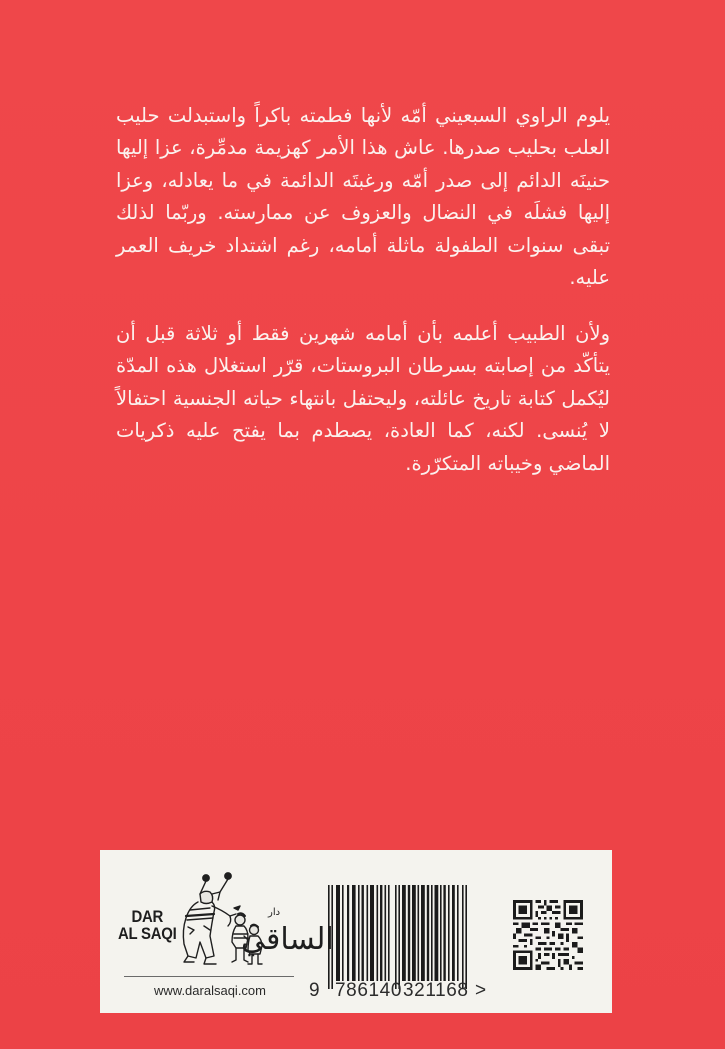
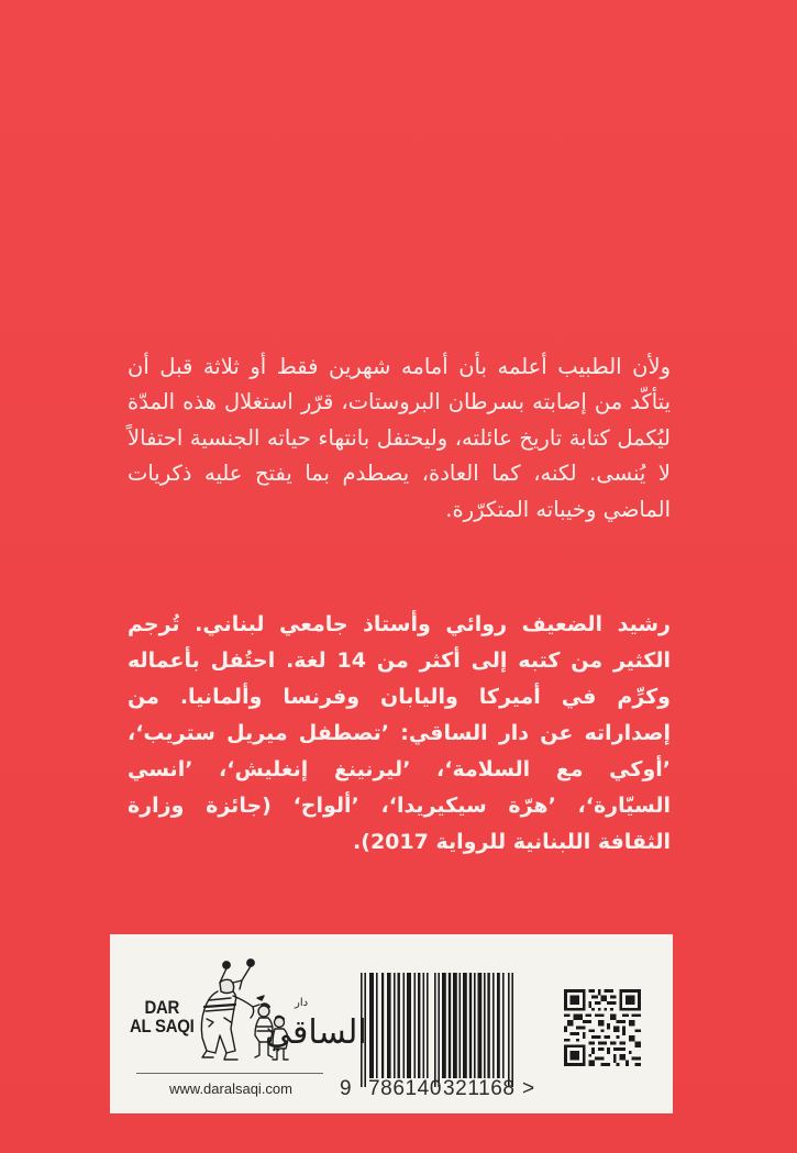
- يلوم الراوي السبعيني أمّه لأنها فطمته باكراً واستبدلت حليب العلب بحليب صدرها. عاش هذا الأمر كهزيمة مدمِّرة، عزا إليها حنينَه الدائم إلى صدر أمّه ورغبتَه الدائمة في ما يعادله، وعزا إليها فشلَه في النضال والعزوف عن ممارسته. وربّما لذلك تبقى سنوات الطفولة ماثلة أمامه، رغم اشتداد خريف العمر عليه.
  ولأن الطبيب أعلمه بأن أمامه شهرين فقط أو ثلاثة قبل أن يتأكّد من إصابته بسرطان البروستات، قرّر استغلال هذه المدّة ليُكمل كتابة تاريخ عائلته، وليحتفل بانتهاء حياته الجنسية احتفالاً لا يُنسى. لكنه، كما العادة، يصطدم بما يفتح عليه ذكريات الماضي وخيباته المتكرّرة.
+ رشيد الضعيف روائي وأستاذ جامعي لبناني. تُرجم الكثير من كتبه إلى أكثر من 14 لغة. احتُفل بأعماله وكرِّم في أميركا واليابان وفرنسا وألمانيا. من إصداراته عن دار الساقي: ’تصطفل ميريل ستريب‘، ’أوكي مع السلامة‘، ’ليرنينغ إنغليش‘، ’انسي السيّارة‘، ’هرّة سيكيريدا‘، ’ألواح‘ (جائزة وزارة الثقافة اللبنانية للرواية 2017).
  DAR
  AL SAQI
  دار
  لساقي
  www.daralsaqi.com
  9
  786140
  321168
  >
